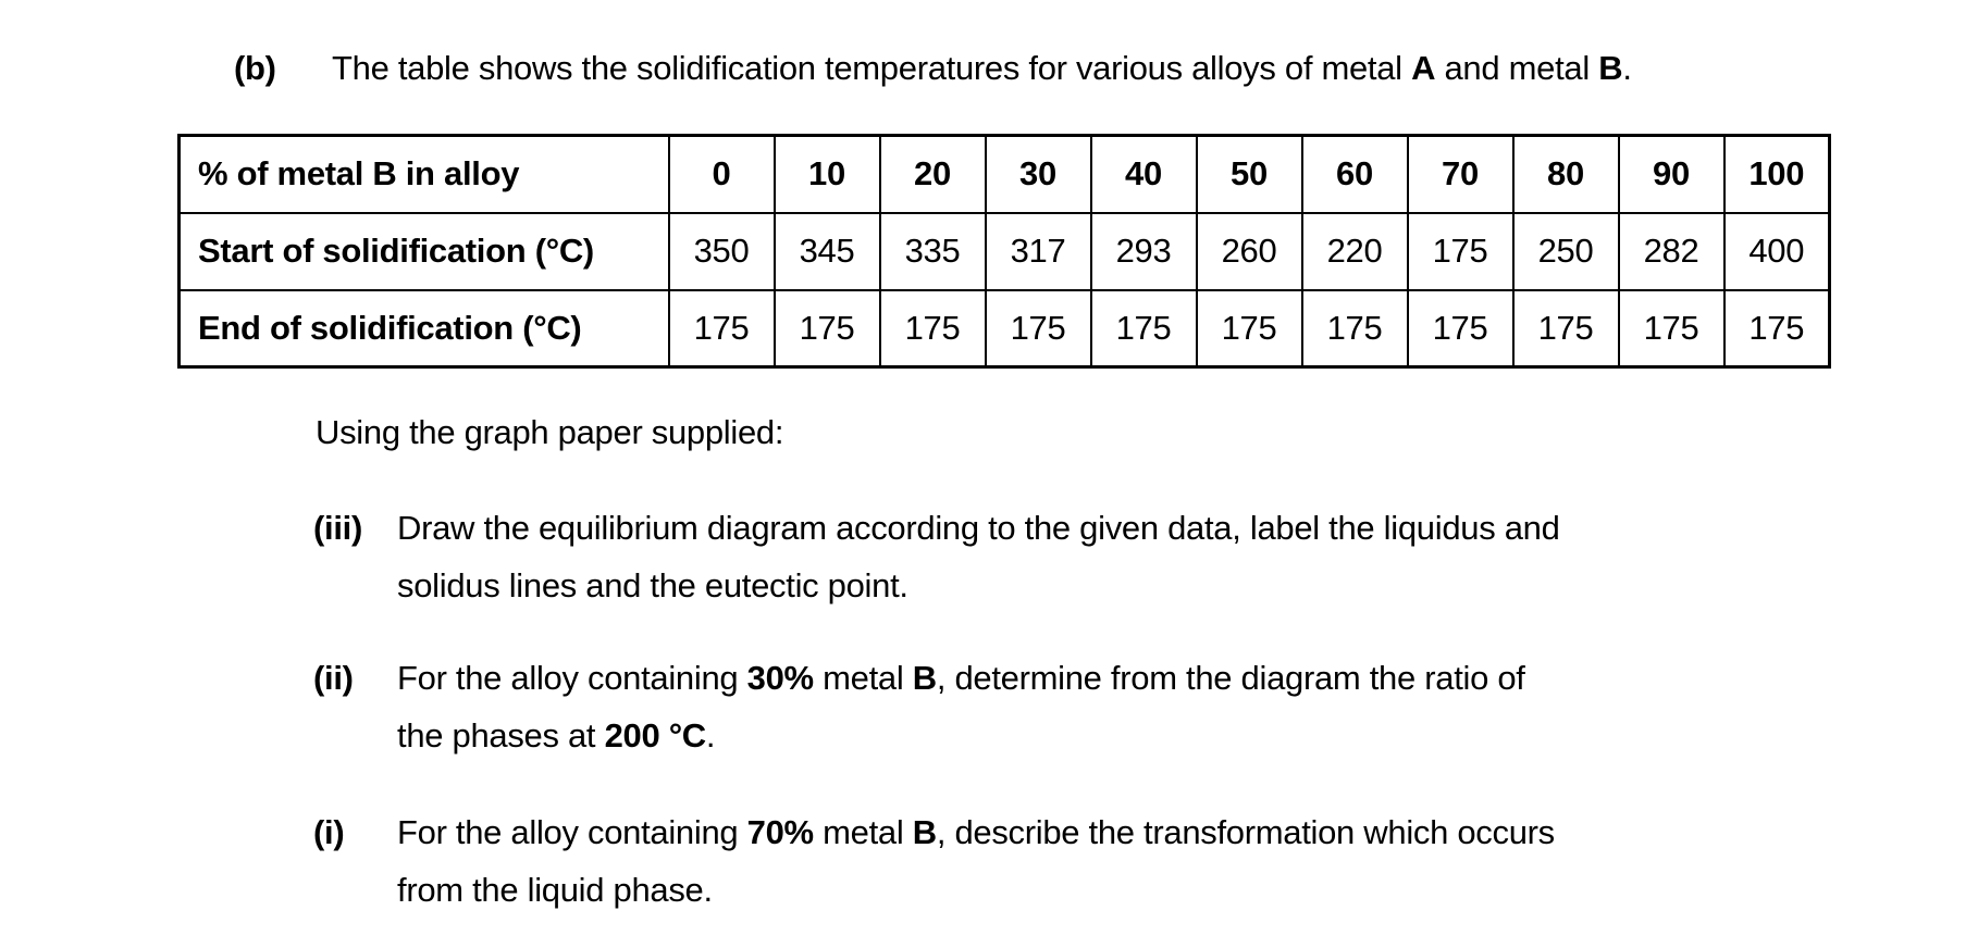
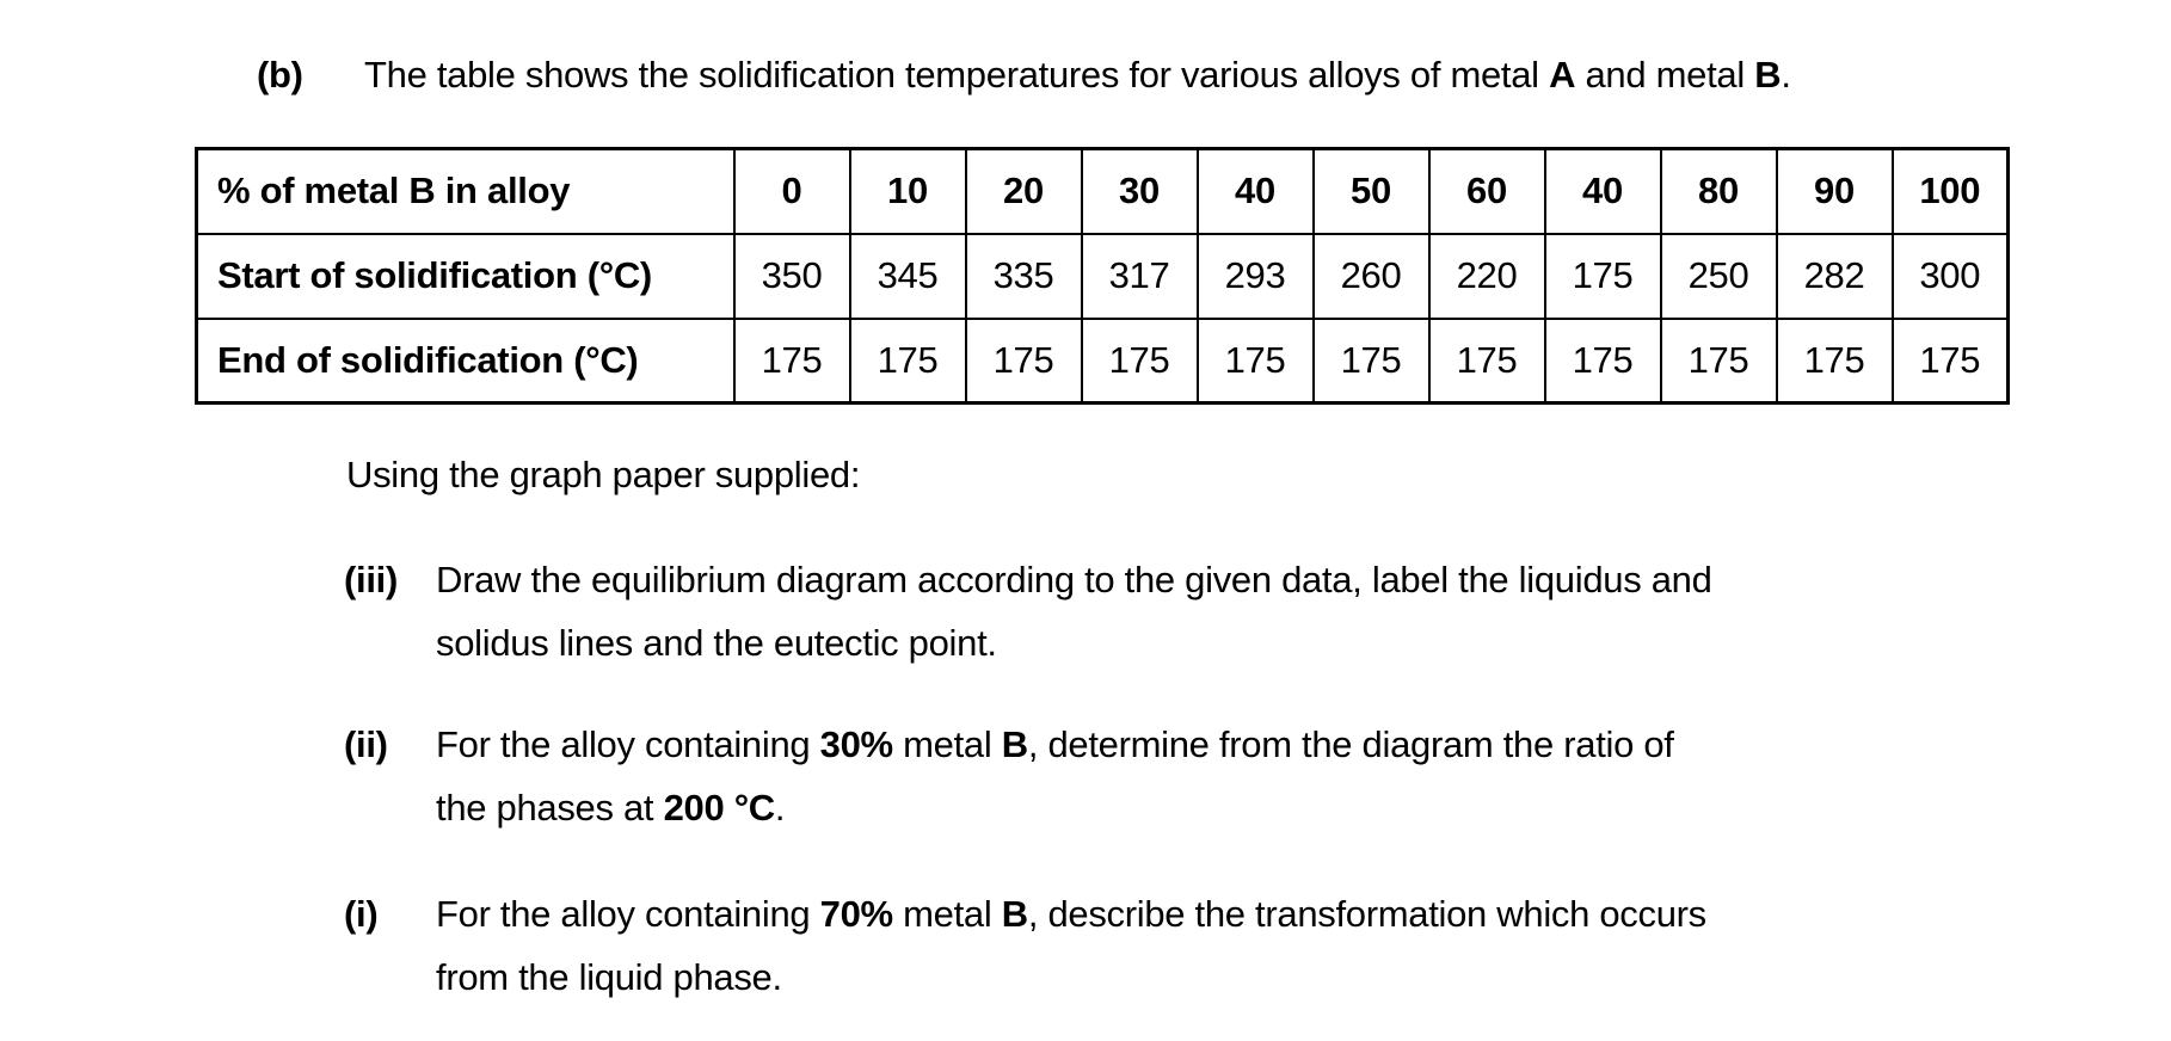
  (b)
  The table shows the solidification temperatures for various alloys of metal A and metal B.
- % of metal B in alloy	0	10	20	30	40	50	60	70	80	90	100
+ % of metal B in alloy	0	10	20	30	40	50	60	40	80	90	100
- Start of solidification (°C)	350	345	335	317	293	260	220	175	250	282	400
+ Start of solidification (°C)	350	345	335	317	293	260	220	175	250	282	300
  End of solidification (°C)	175	175	175	175	175	175	175	175	175	175	175
  Using the graph paper supplied:
  (iii)
  Draw the equilibrium diagram according to the given data, label the liquidus and
  solidus lines and the eutectic point.
  (ii)
  For the alloy containing 30% metal B, determine from the diagram the ratio of
  the phases at 200 °C.
  (i)
  For the alloy containing 70% metal B, describe the transformation which occurs
  from the liquid phase.
